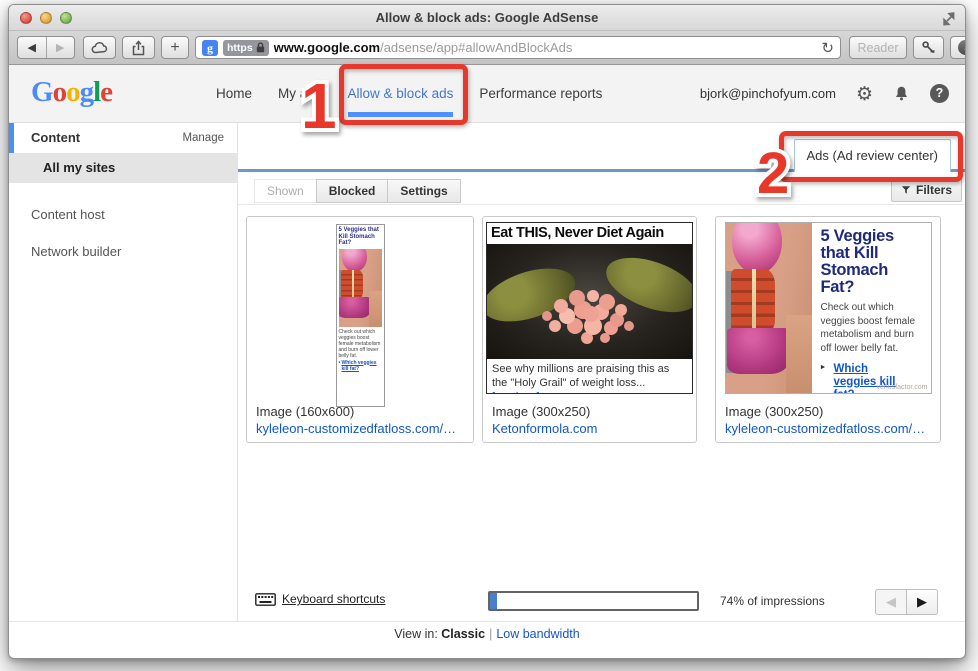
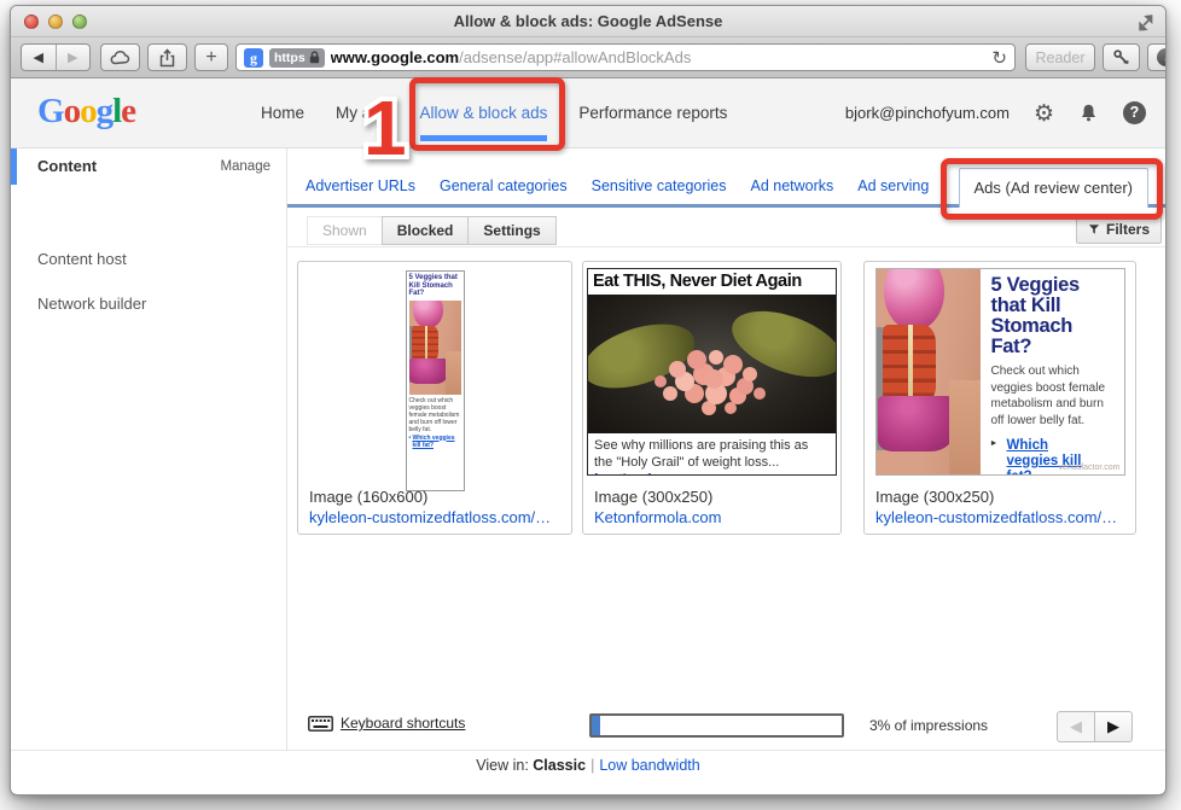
  Allow & block ads: Google AdSense
  ◀
  ▶
  +
  g
  https
  www.google.com/adsense/app#allowAndBlockAds
  ↻
  Reader
  Google
  Home
  My ads
  Allow & block ads
  Performance reports
  bjork@pinchofyum.com
  ⚙
  ?
  Content
  Manage
- All my sites
  Content host
  Network builder
+ Advertiser URLs
+ General categories
+ Sensitive categories
+ Ad networks
+ Ad serving
  Ads (Ad review center)
  Shown
  Blocked
  Settings
  Filters
  Image (160x600)
  kyleleon-customizedfatloss.com/…
  Eat THIS, Never Diet Again
  See why millions are praising this as the "Holy Grail" of weight loss...
  Image (300x250)
  Ketonformola.com
  5 Veggies that Kill Stomach Fat?
  Check out which veggies boost female metabolism and burn off lower belly fat.
  Which veggies kill
  Image (300x250)
  kyleleon-customizedfatloss.com/…
  Keyboard shortcuts
- 74% of impressions
+ 3% of impressions
  ◀
  ▶
  View in: Classic | Low bandwidth
  1
- 2
